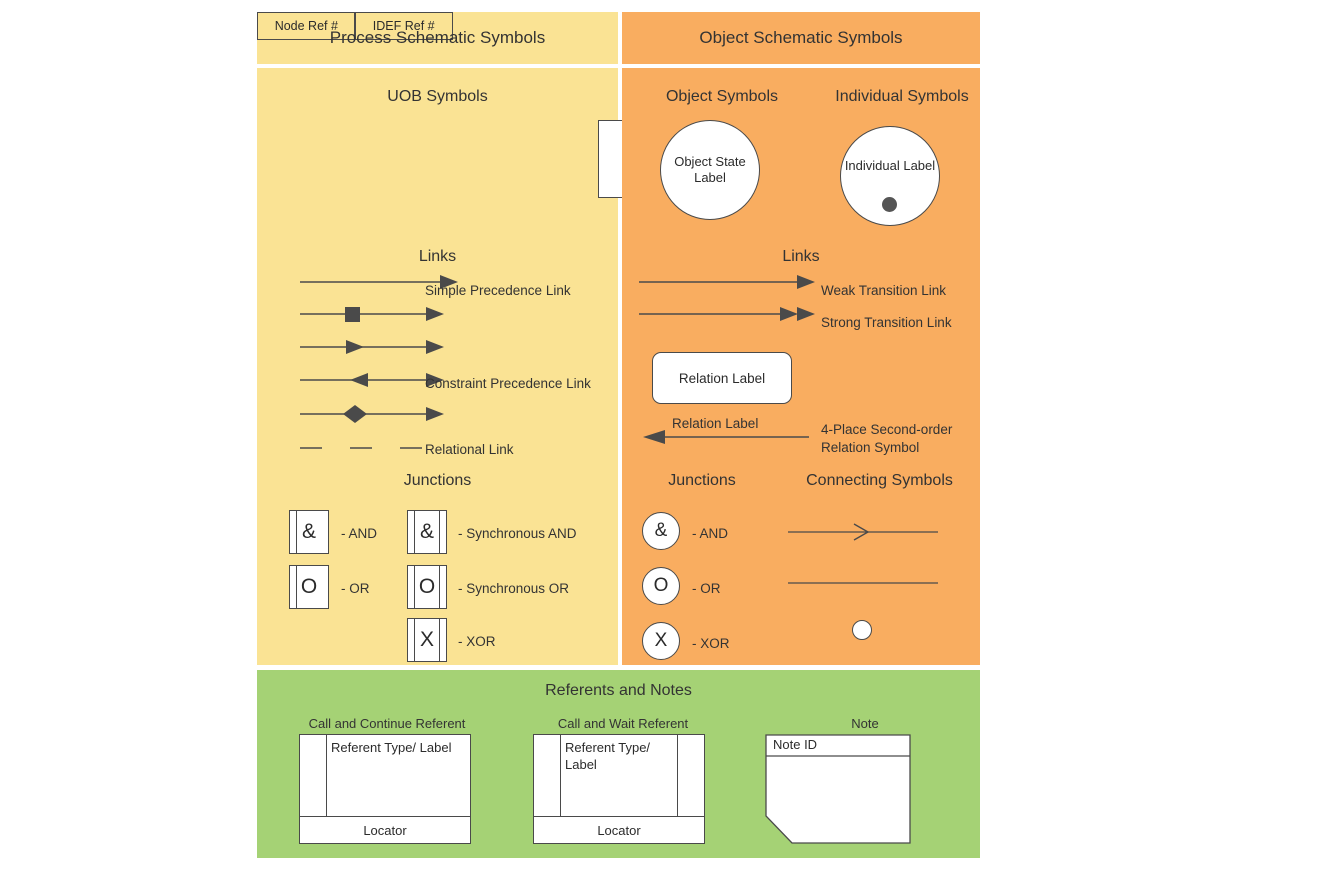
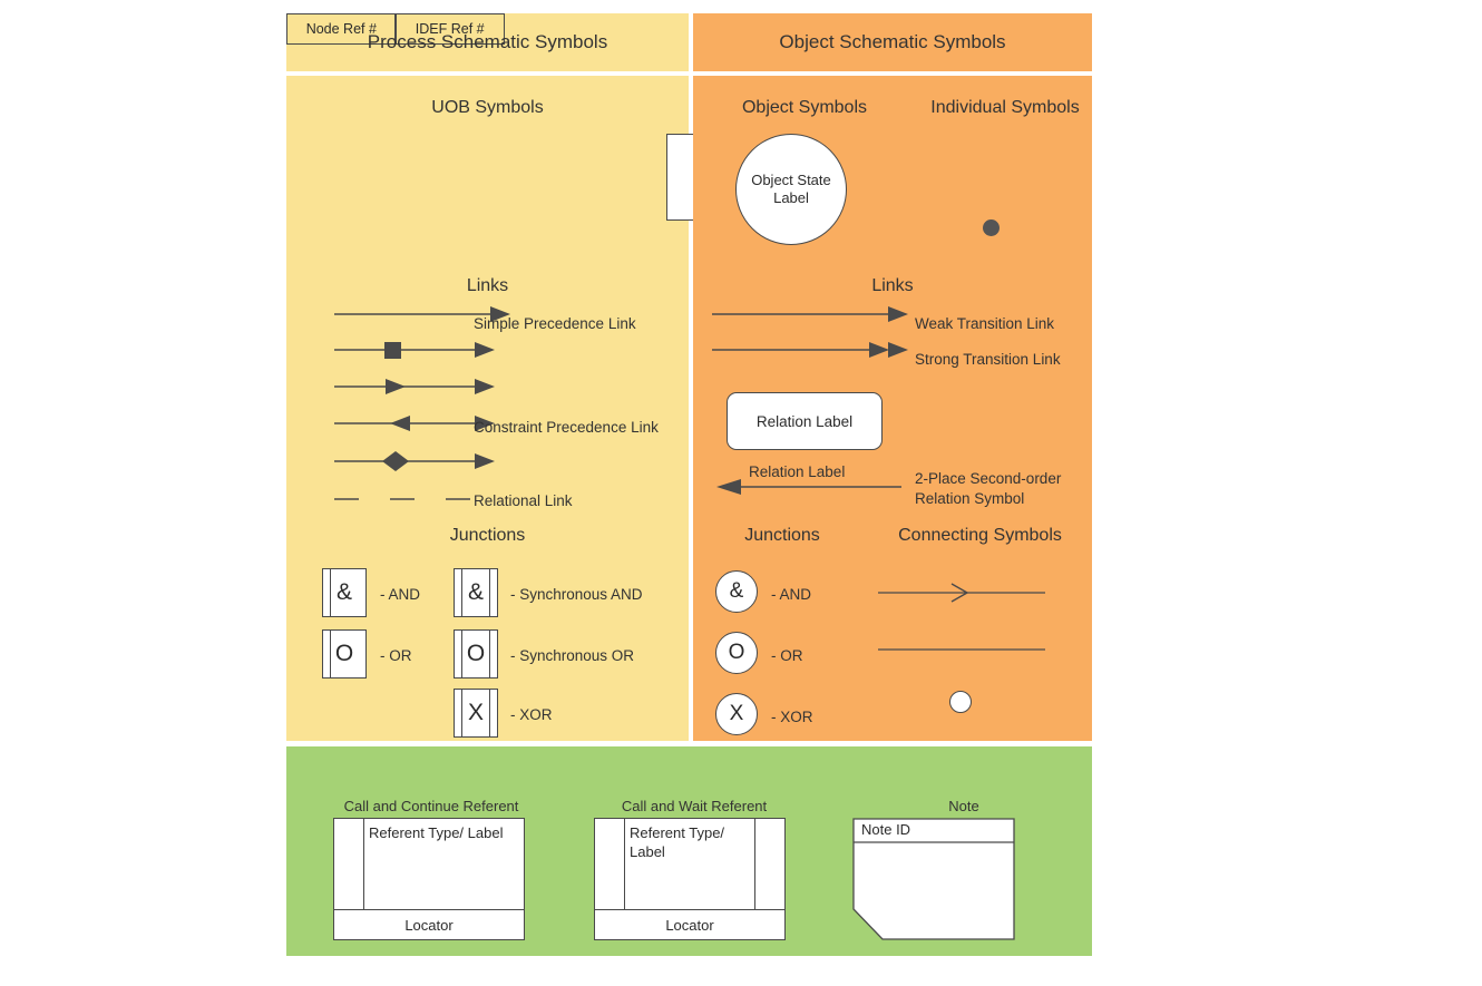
  Process Schematic Symbols
  UOB Symbols
  Node Ref #
  IDEF Ref #
  Links
  Simple Precedence Link
  Constraint Precedence Link
  Relational Link
  Junctions
  &
  - AND
  O
  - OR
  &
  - Synchronous AND
  O
  - Synchronous OR
  X
  - XOR
  Object Schematic Symbols
  Object Symbols
  Individual Symbols
  Object State Label
- Individual Label
  Links
  Weak Transition Link
  Strong Transition Link
  Relation Label
  Relation Label
- 4-Place Second-order Relation Symbol
+ 2-Place Second-order Relation Symbol
  Junctions
  Connecting Symbols
  &
  - AND
  O
  - OR
  X
  - XOR
- Referents and Notes
  Call and Continue Referent
  Referent Type/ Label
  Locator
  Call and Wait Referent
  Referent Type/ Label
  Locator
  Note
  Note ID
